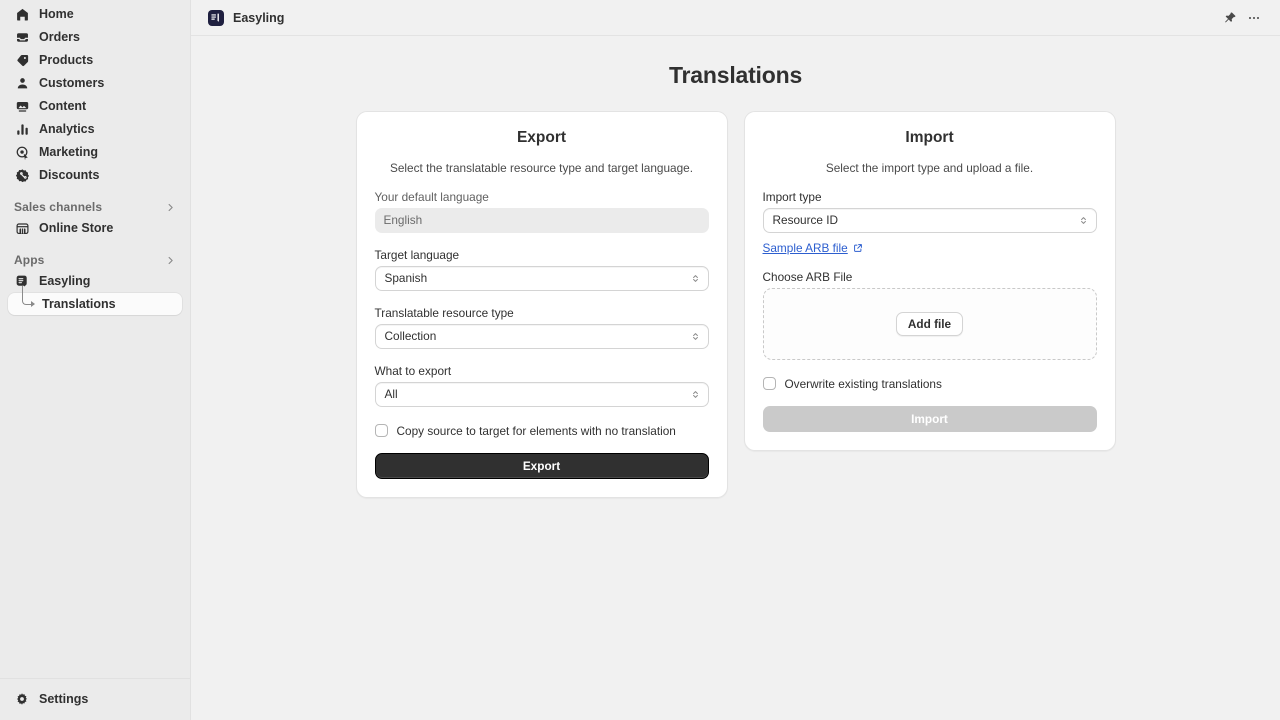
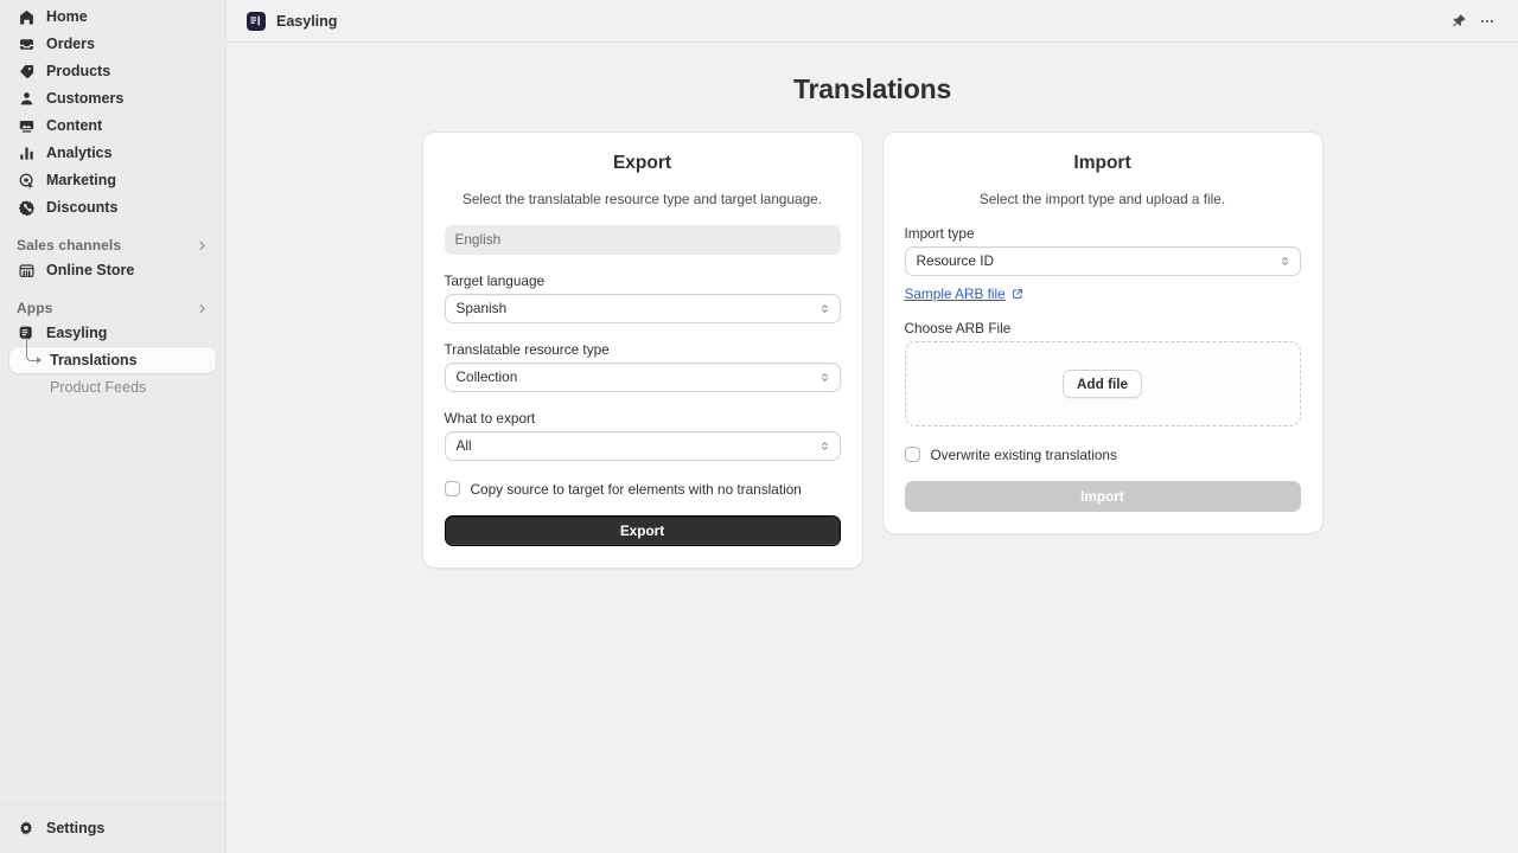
  Home
  Orders
  Products
  Customers
  Content
  Analytics
  Marketing
  Discounts
  Sales channels
  Online Store
  Apps
  Easyling
  Translations
+ Product Feeds
  Settings
  Easyling
  Translations
  Export
  Select the translatable resource type and target language.
- Your default language
  English
  Target language
  Spanish
  Translatable resource type
  Collection
  What to export
  All
  Copy source to target for elements with no translation
  Export
  Import
  Select the import type and upload a file.
  Import type
  Resource ID
  Sample ARB file
  Choose ARB File
  Add file
  Overwrite existing translations
  Import
